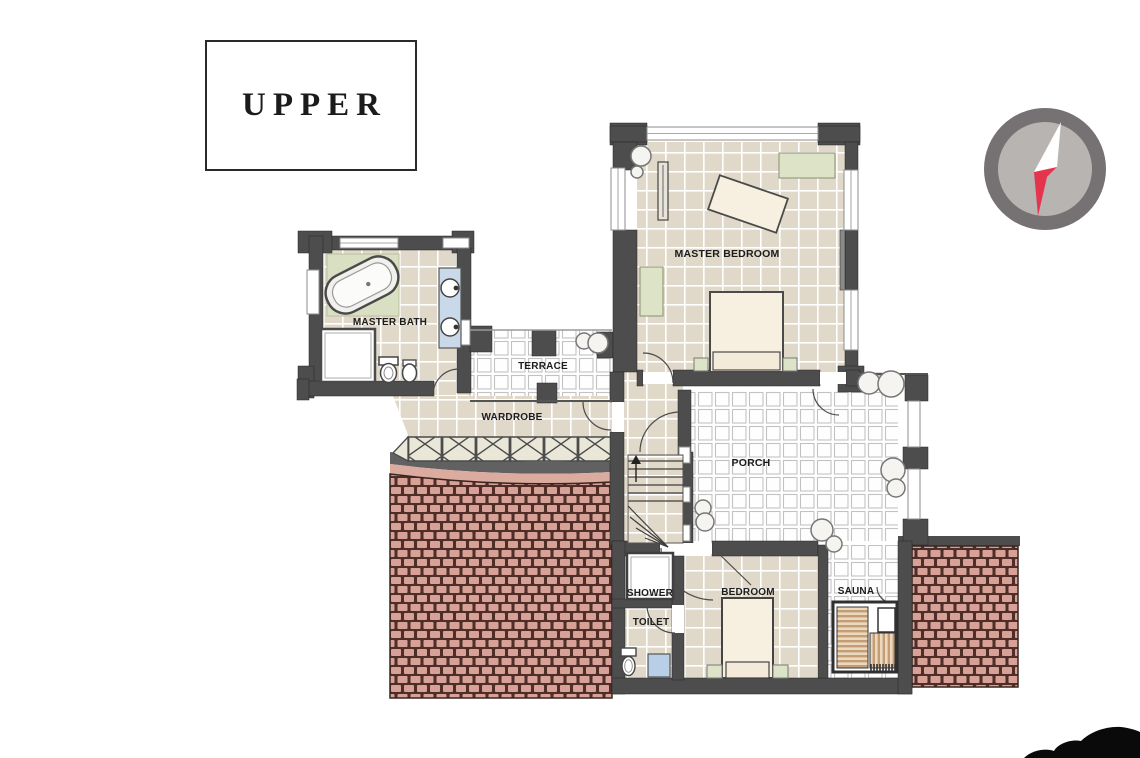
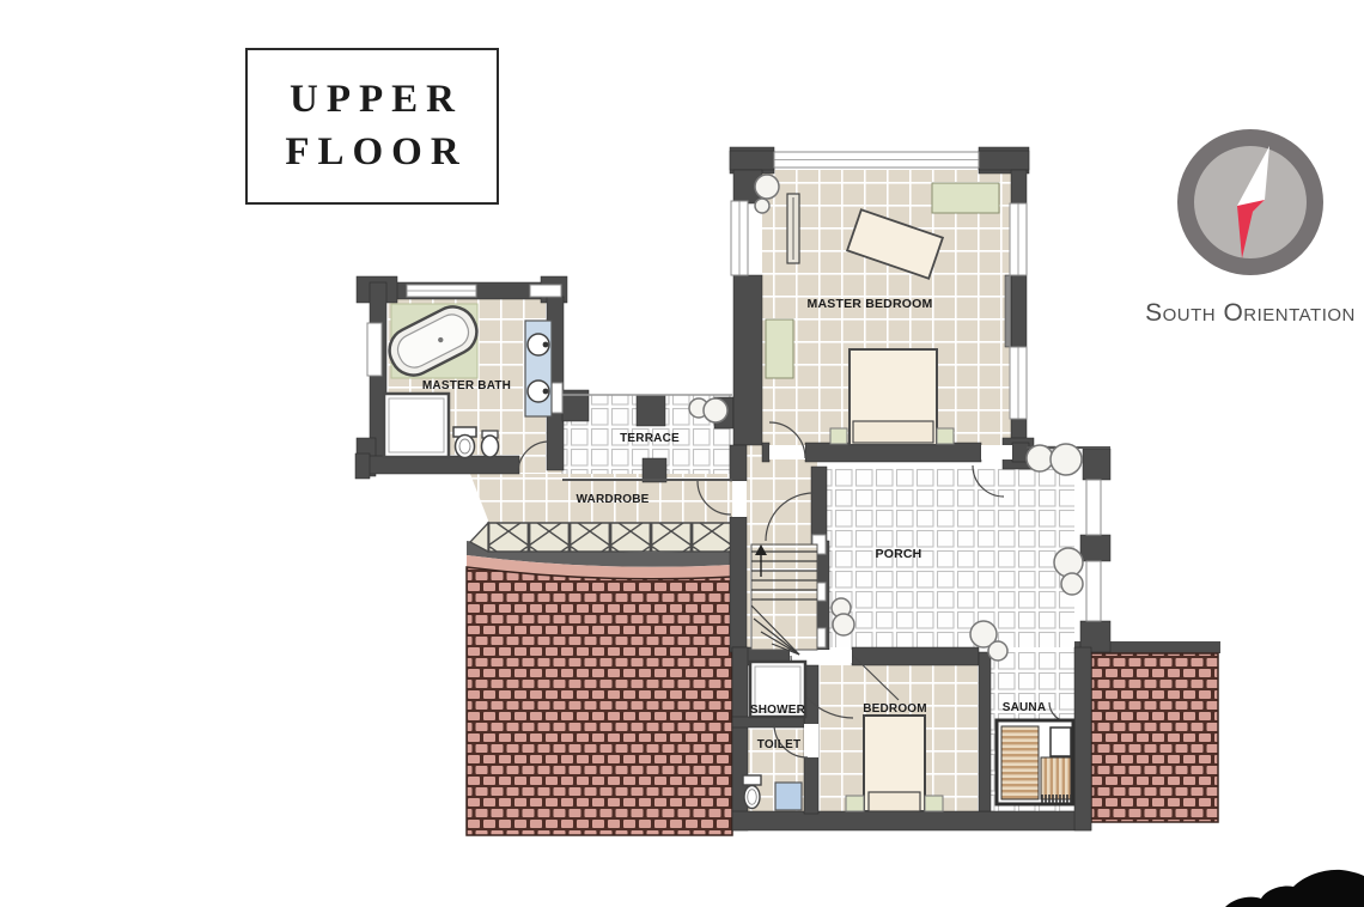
  MASTER BATH
  TERRACE
  WARDROBE
  MASTER BEDROOM
  PORCH
  SHOWER
  TOILET
  BEDROOM
  SAUNA
  UPPER
+ FLOOR
+ South Orientation
